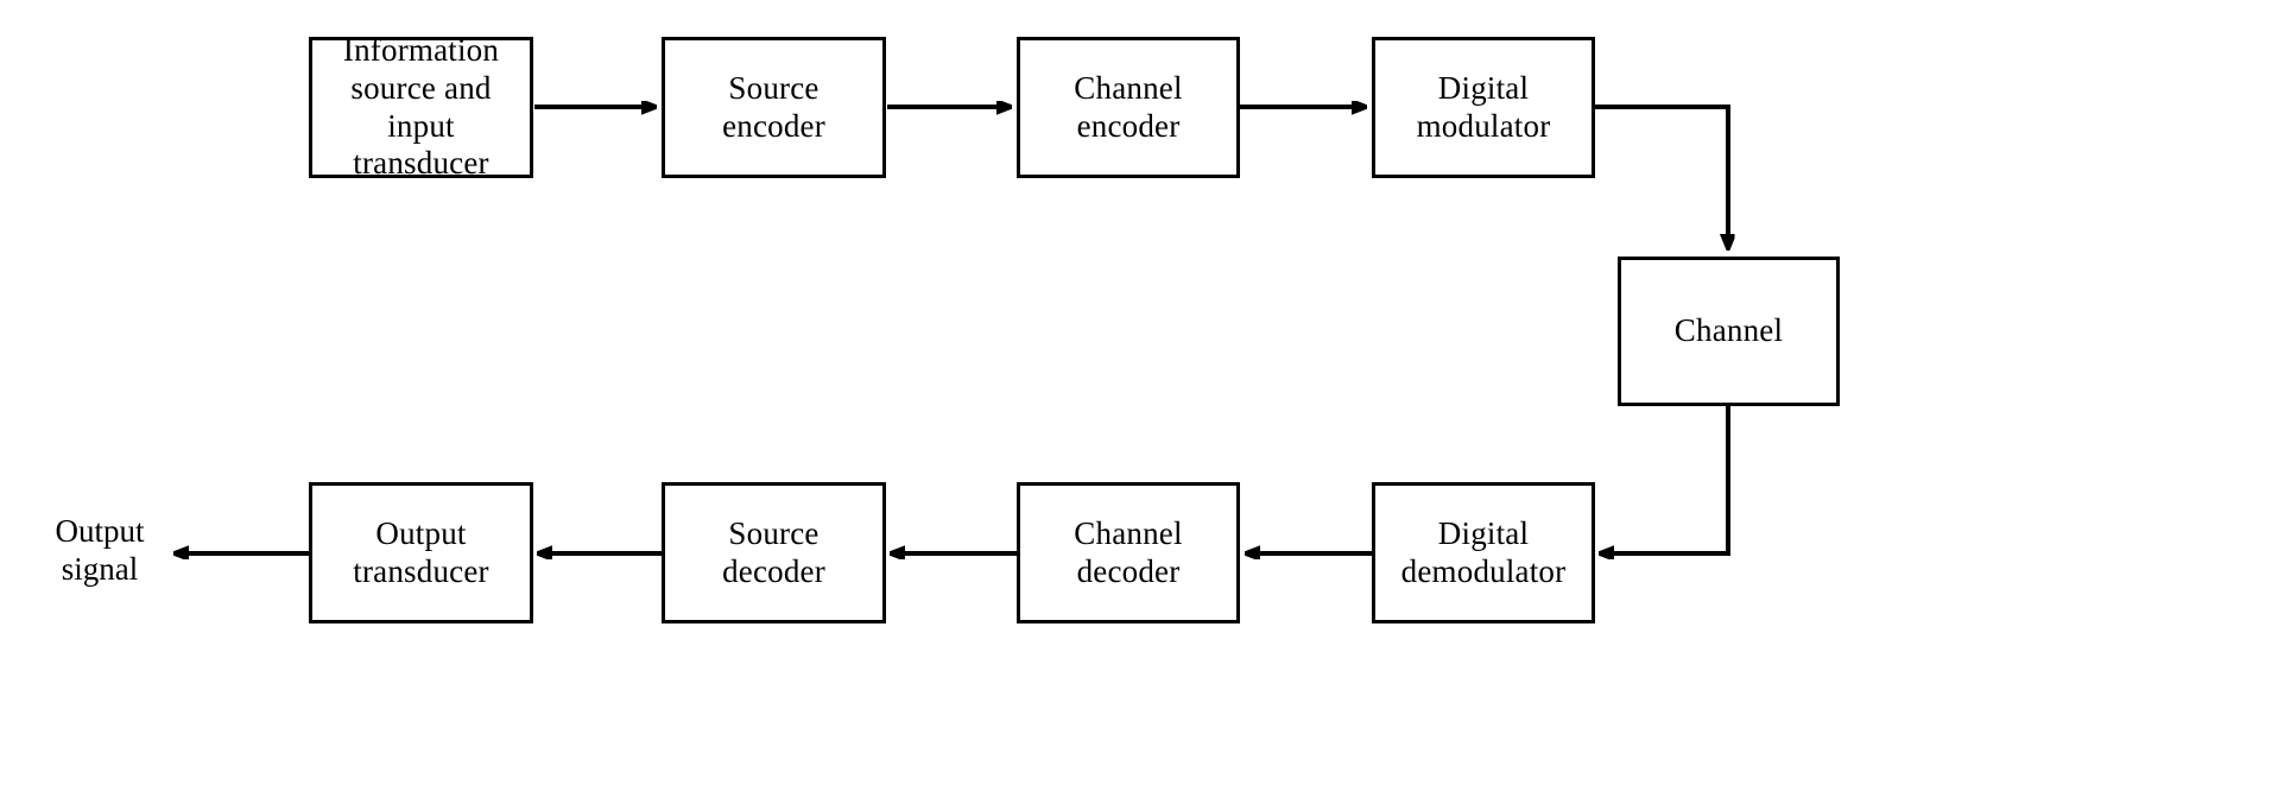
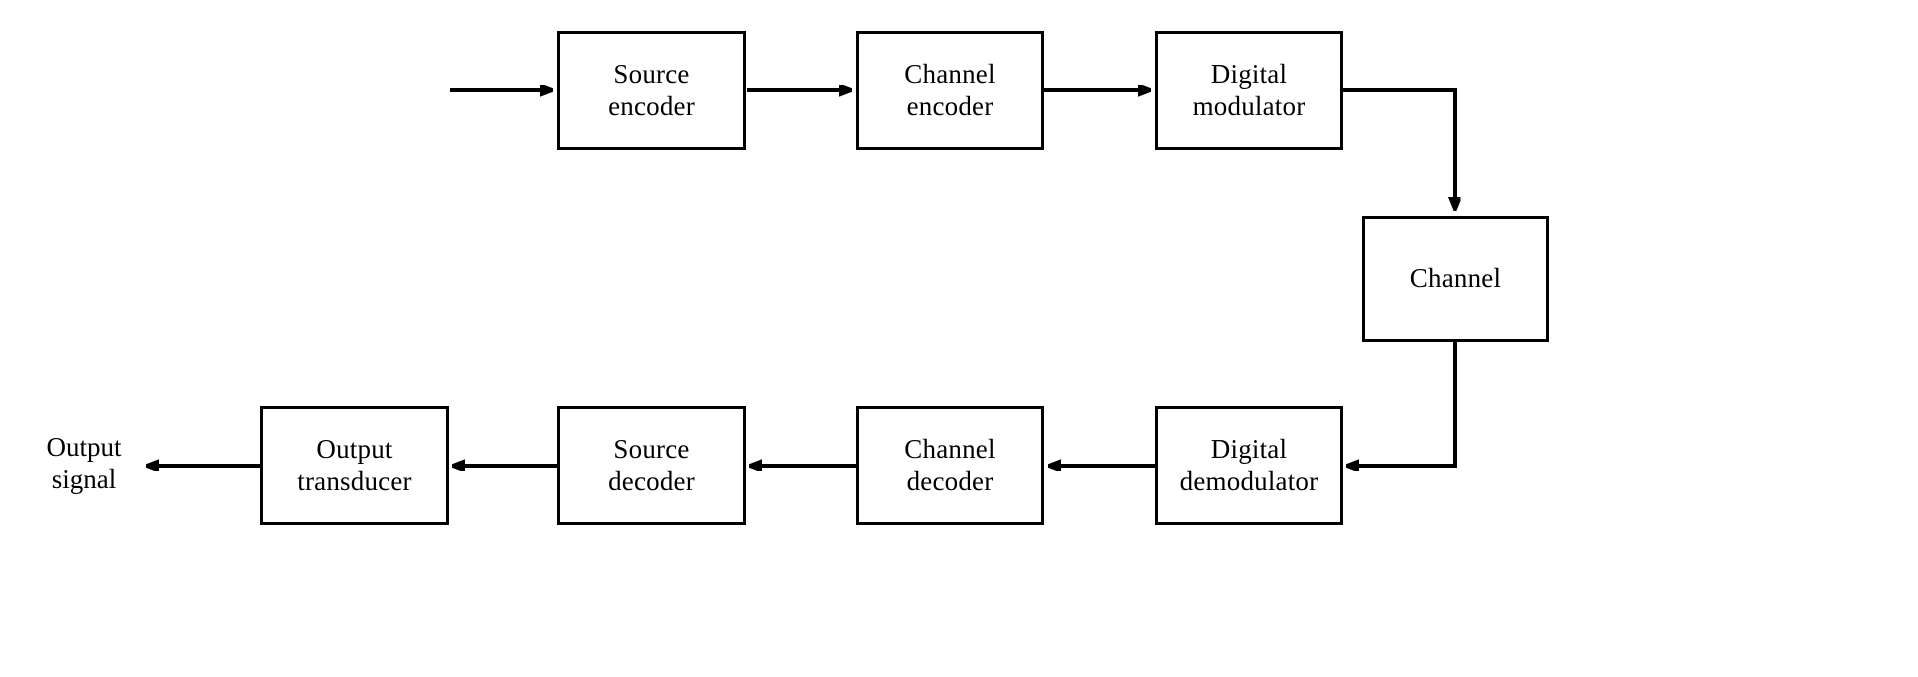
- Information
- source and
- input transducer
  Source
  encoder
  Channel
  encoder
  Digital
  modulator
  Channel
  Digital
  demodulator
  Channel
  decoder
  Source
  decoder
  Output
  transducer
  Output
  signal
